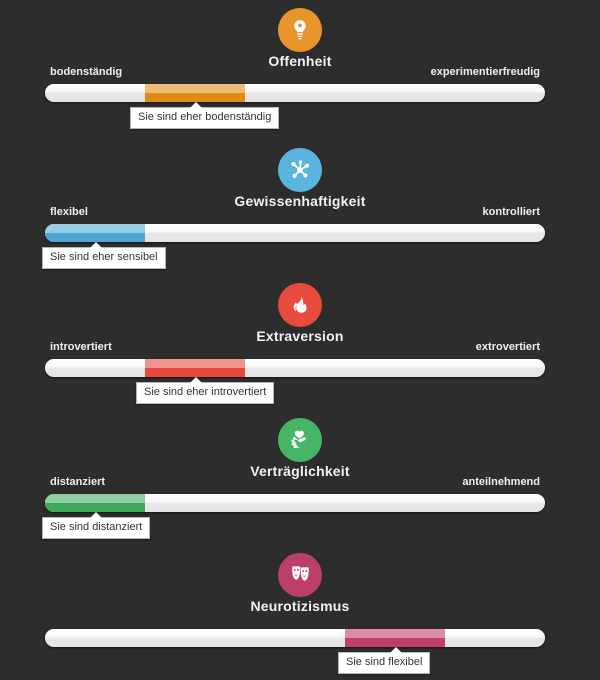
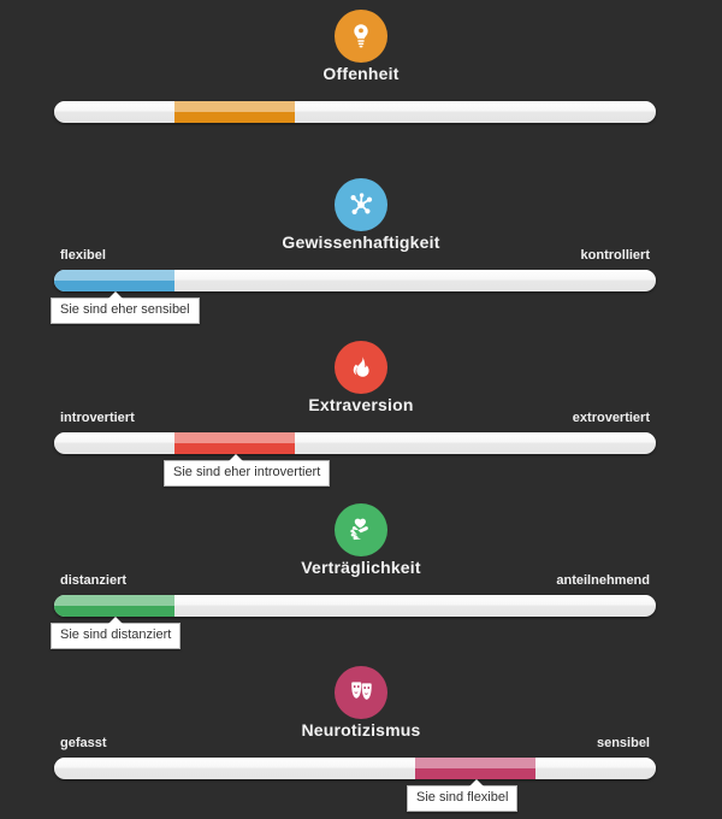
  Offenheit
- bodenständig
- experimentierfreudig
- Sie sind eher bodenständig
  Gewissenhaftigkeit
  flexibel
  kontrolliert
  Sie sind eher sensibel
  Extraversion
  introvertiert
  extrovertiert
  Sie sind eher introvertiert
  Verträglichkeit
  distanziert
  anteilnehmend
  Sie sind distanziert
  Neurotizismus
+ gefasst
+ sensibel
  Sie sind flexibel
